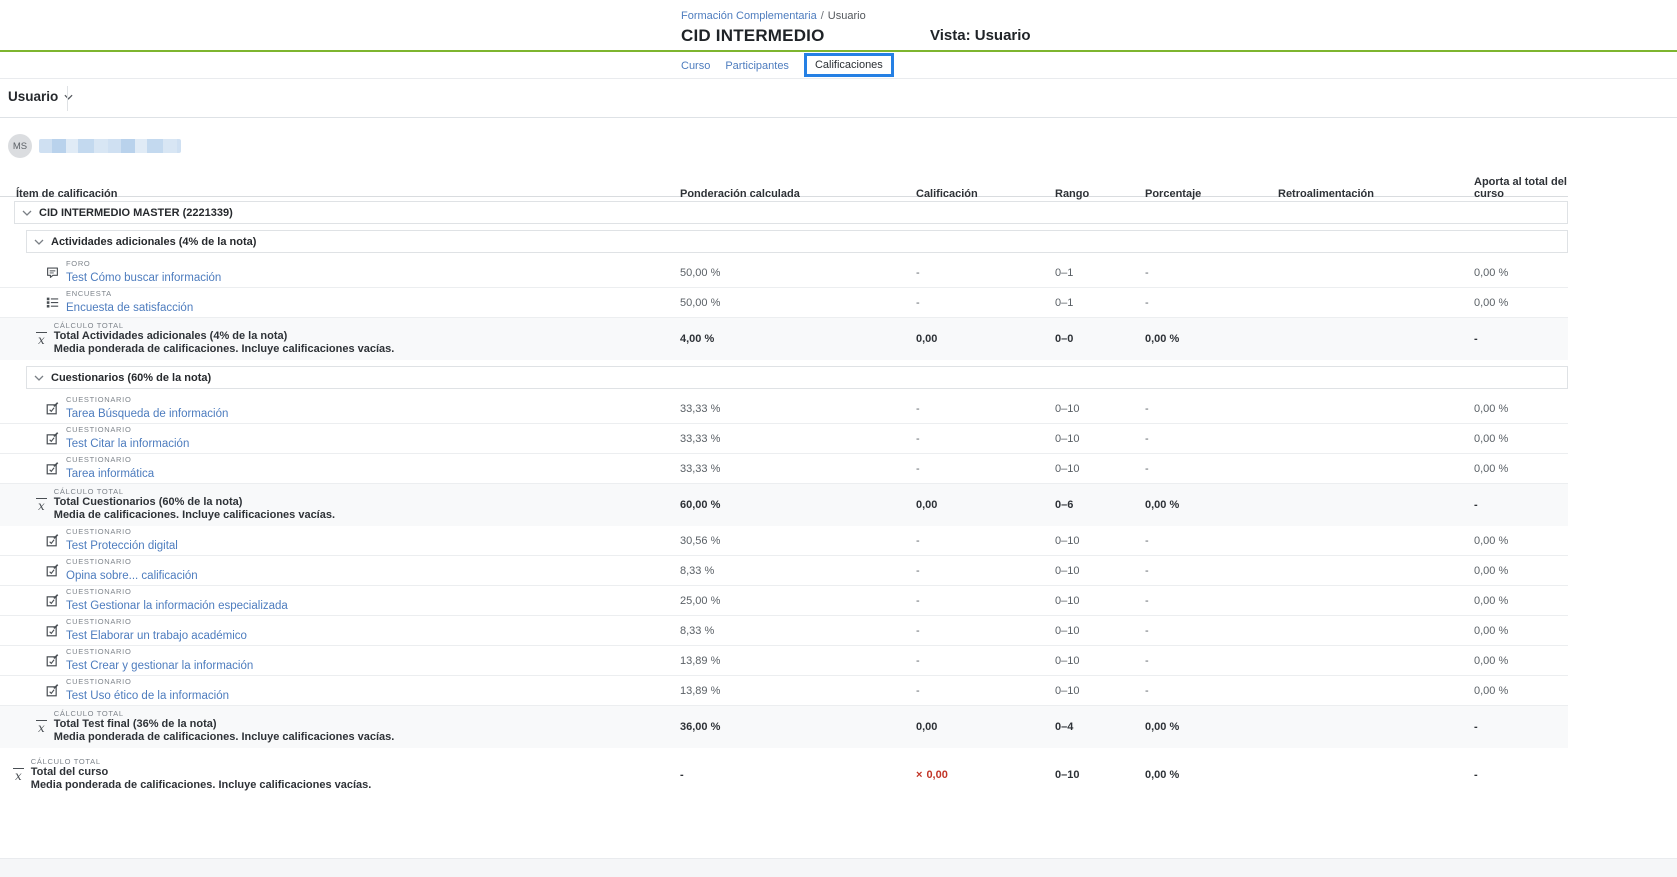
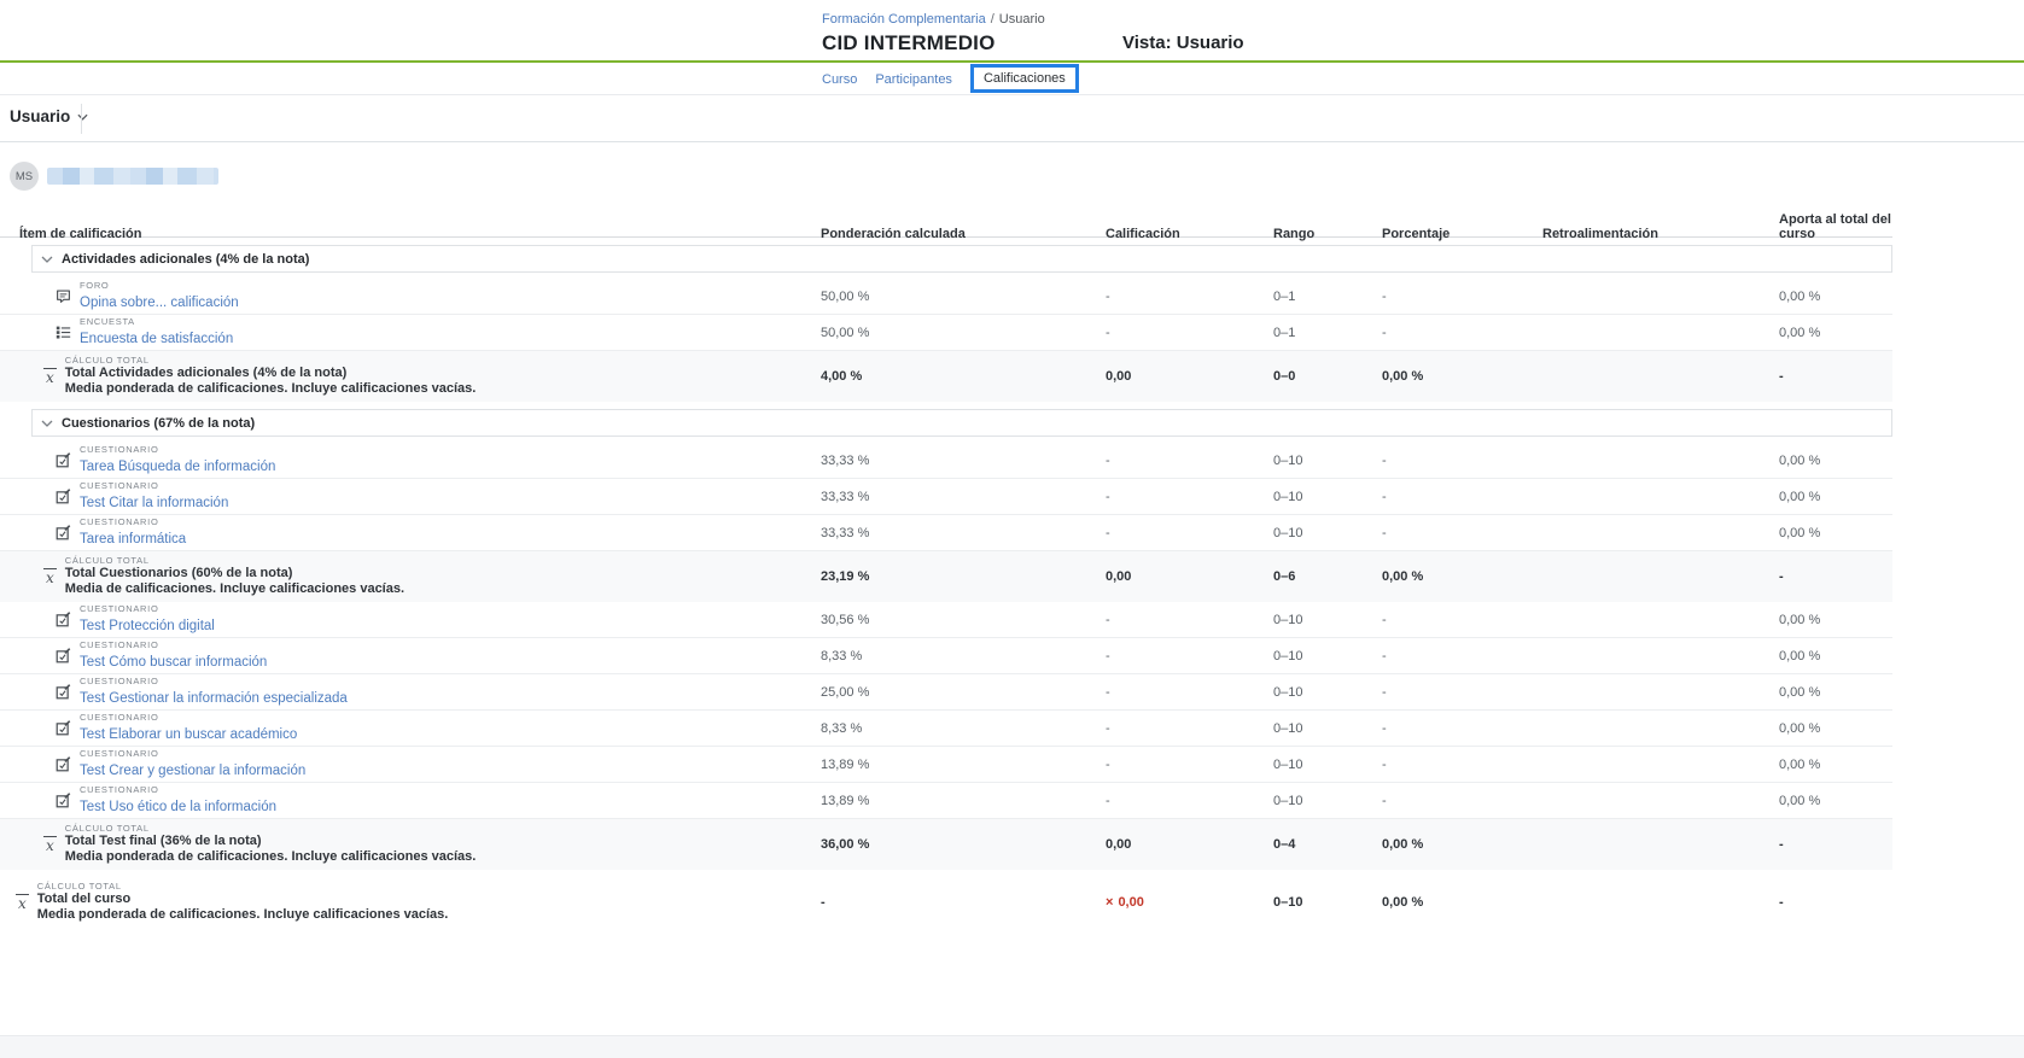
  Formación Complementaria / Usuario
  CID INTERMEDIO
  Vista: Usuario
  Curso
  Participantes
  Calificaciones
  Usuario
  MS
  Ítem de calificación
  Ponderación calculada
  Calificación
  Rango
  Porcentaje
  Retroalimentación
  Aporta al total del curso
- CID INTERMEDIO MASTER (2221339)
  Actividades adicionales (4% de la nota)
  FORO
- Test Cómo buscar información
+ Opina sobre... calificación
  50,00 %
  -
  0–1
  -
  0,00 %
  ENCUESTA
  Encuesta de satisfacción
  50,00 %
  -
  0–1
  -
  0,00 %
  CÁLCULO TOTAL
  Total Actividades adicionales (4% de la nota)
  Media ponderada de calificaciones. Incluye calificaciones vacías.
  4,00 %
  0,00
  0–0
  0,00 %
  -
- Cuestionarios (60% de la nota)
+ Cuestionarios (67% de la nota)
  CUESTIONARIO
  Tarea Búsqueda de información
  33,33 %
  -
  0–10
  -
  0,00 %
  CUESTIONARIO
  Test Citar la información
  33,33 %
  -
  0–10
  -
  0,00 %
  CUESTIONARIO
  Tarea informática
  33,33 %
  -
  0–10
  -
  0,00 %
  CÁLCULO TOTAL
  Total Cuestionarios (60% de la nota)
  Media de calificaciones. Incluye calificaciones vacías.
- 60,00 %
+ 23,19 %
  0,00
  0–6
  0,00 %
  -
  CUESTIONARIO
  Test Protección digital
  30,56 %
  -
  0–10
  -
  0,00 %
  CUESTIONARIO
- Opina sobre... calificación
+ Test Cómo buscar información
  8,33 %
  -
  0–10
  -
  0,00 %
  CUESTIONARIO
  Test Gestionar la información especializada
  25,00 %
  -
  0–10
  -
  0,00 %
  CUESTIONARIO
- Test Elaborar un trabajo académico
+ Test Elaborar un buscar académico
  8,33 %
  -
  0–10
  -
  0,00 %
  CUESTIONARIO
  Test Crear y gestionar la información
  13,89 %
  -
  0–10
  -
  0,00 %
  CUESTIONARIO
  Test Uso ético de la información
  13,89 %
  -
  0–10
  -
  0,00 %
  CÁLCULO TOTAL
  Total Test final (36% de la nota)
  Media ponderada de calificaciones. Incluye calificaciones vacías.
  36,00 %
  0,00
  0–4
  0,00 %
  -
  CÁLCULO TOTAL
  Total del curso
  Media ponderada de calificaciones. Incluye calificaciones vacías.
  -
  × 0,00
  0–10
  0,00 %
  -
